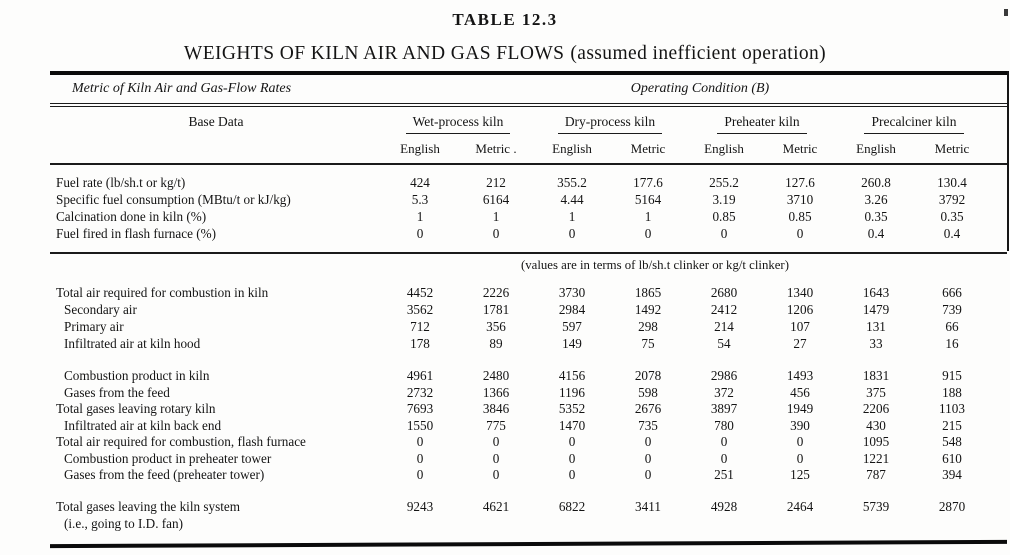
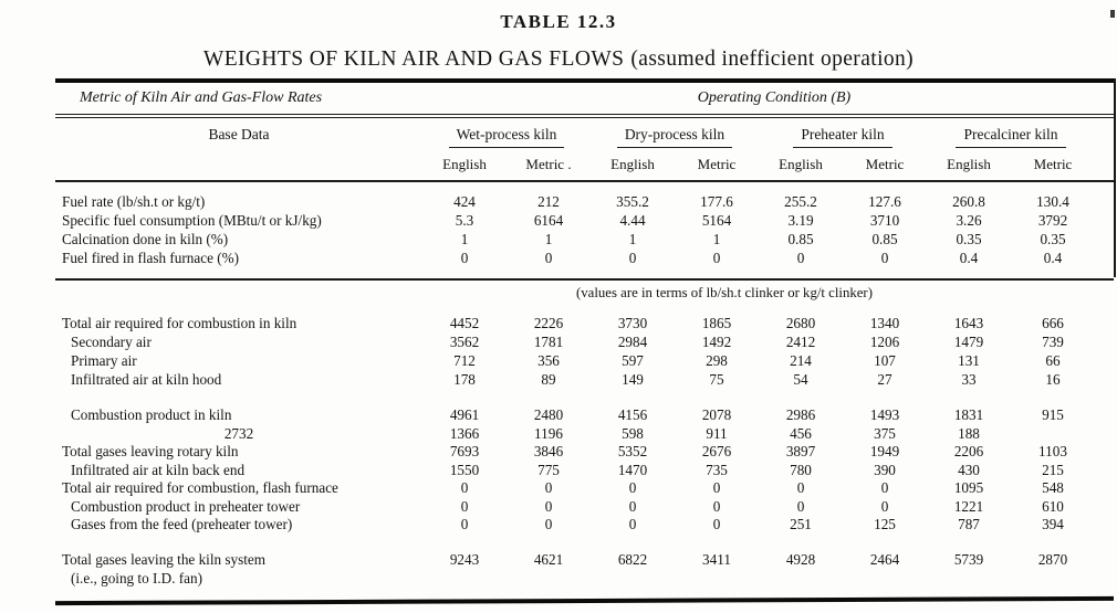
  TABLE 12.3
  WEIGHTS OF KILN AIR AND GAS FLOWS (assumed inefficient operation)
  Metric of Kiln Air and Gas-Flow Rates
  Operating Condition (B)
  Base Data
  Wet-process kiln
  Dry-process kiln
  Preheater kiln
  Precalciner kiln
  English
  Metric .
  English
  Metric
  English
  Metric
  English
  Metric
  Fuel rate (lb/sh.t or kg/t)
  424
  212
  355.2
  177.6
  255.2
  127.6
  260.8
  130.4
  Specific fuel consumption (MBtu/t or kJ/kg)
  5.3
  6164
  4.44
  5164
  3.19
  3710
  3.26
  3792
  Calcination done in kiln (%)
  1
  1
  1
  1
  0.85
  0.85
  0.35
  0.35
  Fuel fired in flash furnace (%)
  0
  0
  0
  0
  0
  0
  0.4
  0.4
  (values are in terms of lb/sh.t clinker or kg/t clinker)
  Total air required for combustion in kiln
  4452
  2226
  3730
  1865
  2680
  1340
  1643
  666
  Secondary air
  3562
  1781
  2984
  1492
  2412
  1206
  1479
  739
  Primary air
  712
  356
  597
  298
  214
  107
  131
  66
  Infiltrated air at kiln hood
  178
  89
  149
  75
  54
  27
  33
  16
  Combustion product in kiln
  4961
  2480
  4156
  2078
  2986
  1493
  1831
  915
- Gases from the feed
  2732
  1366
  1196
  598
- 372
+ 911
  456
  375
  188
  Total gases leaving rotary kiln
  7693
  3846
  5352
  2676
  3897
  1949
  2206
  1103
  Infiltrated air at kiln back end
  1550
  775
  1470
  735
  780
  390
  430
  215
  Total air required for combustion, flash furnace
  0
  0
  0
  0
  0
  0
  1095
  548
  Combustion product in preheater tower
  0
  0
  0
  0
  0
  0
  1221
  610
  Gases from the feed (preheater tower)
  0
  0
  0
  0
  251
  125
  787
  394
  Total gases leaving the kiln system
  (i.e., going to I.D. fan)
  9243
  4621
  6822
  3411
  4928
  2464
  5739
  2870
